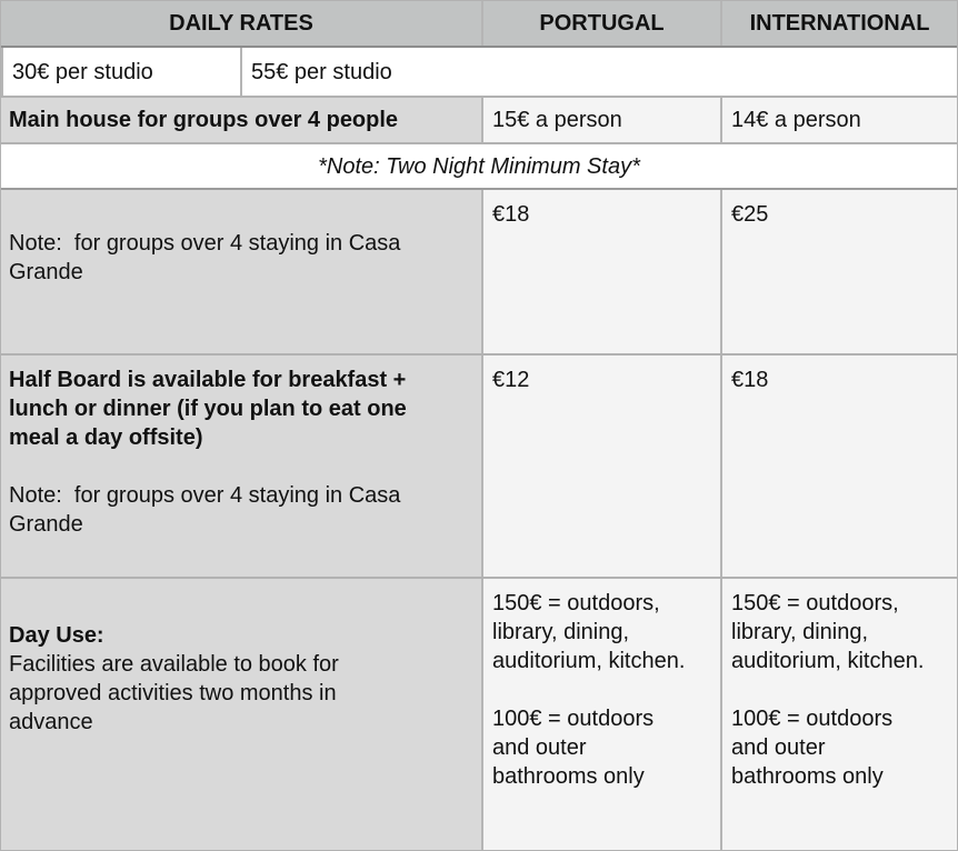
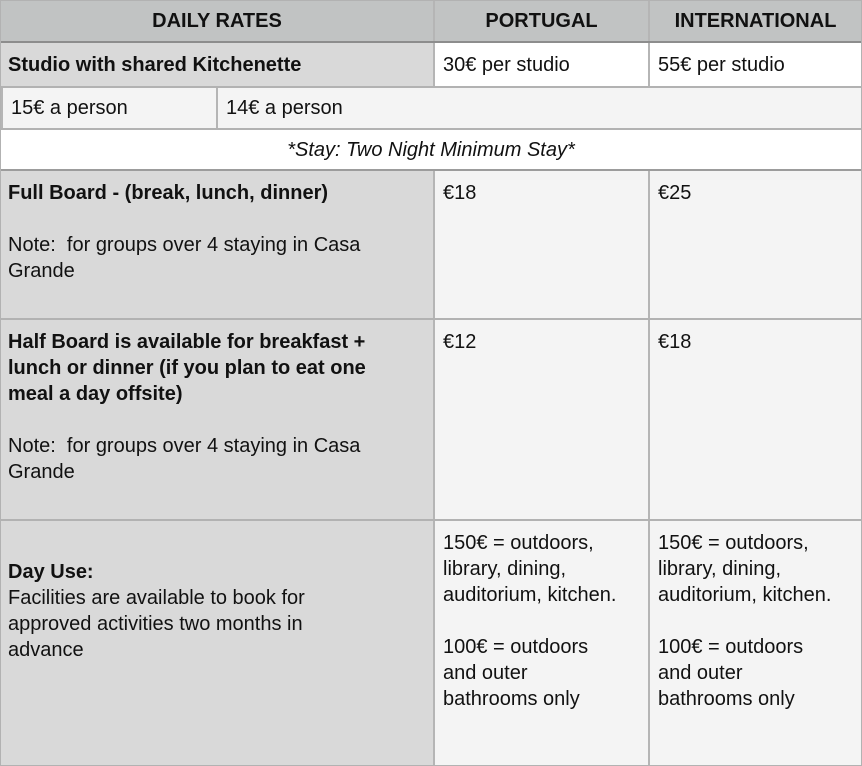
  DAILY RATES
  PORTUGAL
  INTERNATIONAL
+ Studio with shared Kitchenette
  30€ per studio
  55€ per studio
- Main house for groups over 4 people
  15€ a person
  14€ a person
- *Note: Two Night Minimum Stay*
+ *Stay: Two Night Minimum Stay*
+ Full Board - (break, lunch, dinner)
  Note: for groups over 4 staying in Casa
  Grande
  €18
  €25
  Half Board is available for breakfast +
  lunch or dinner (if you plan to eat one
  meal a day offsite)
  Note: for groups over 4 staying in Casa
  Grande
  €12
  €18
  Day Use:
  Facilities are available to book for
  approved activities two months in
  advance
  150€ = outdoors,
  library, dining,
  auditorium, kitchen.
  100€ = outdoors
  and outer
  bathrooms only
  150€ = outdoors,
  library, dining,
  auditorium, kitchen.
  100€ = outdoors
  and outer
  bathrooms only
